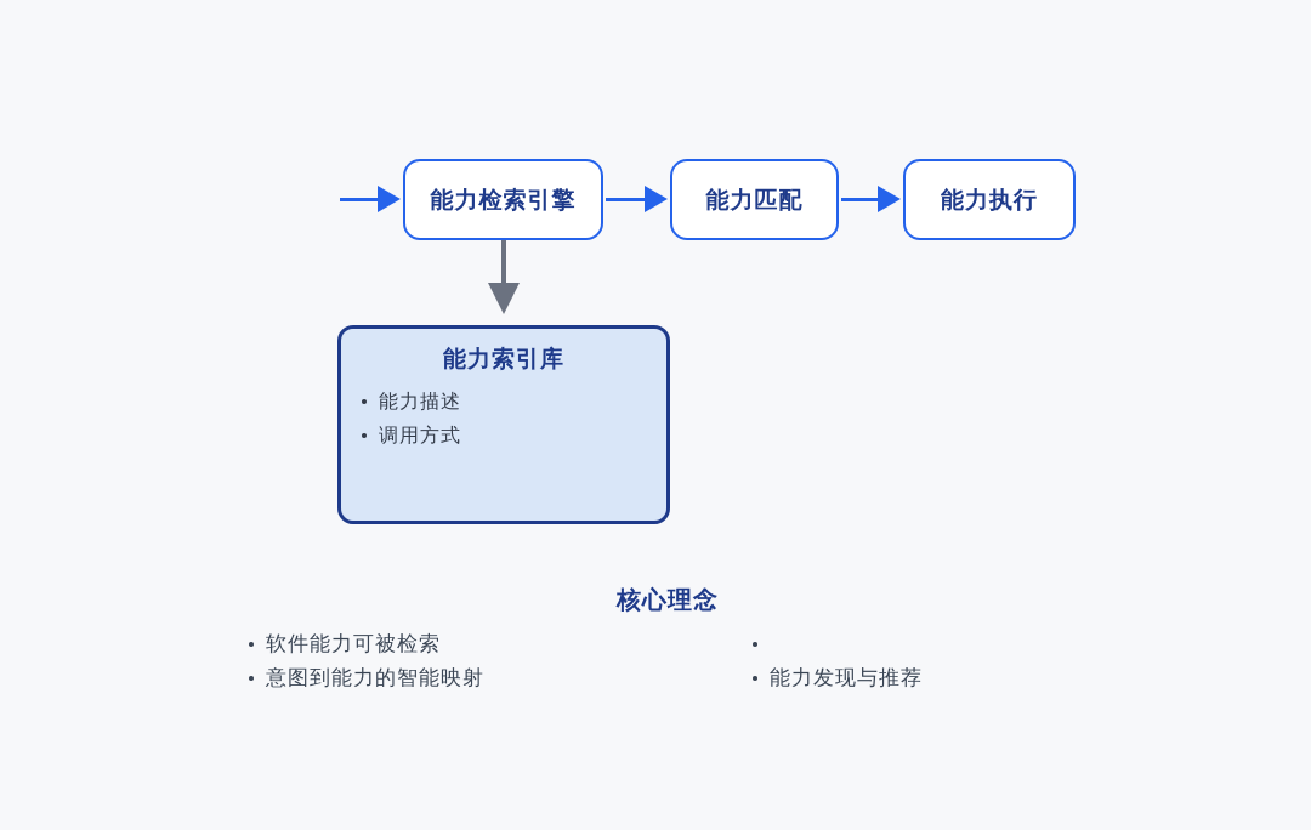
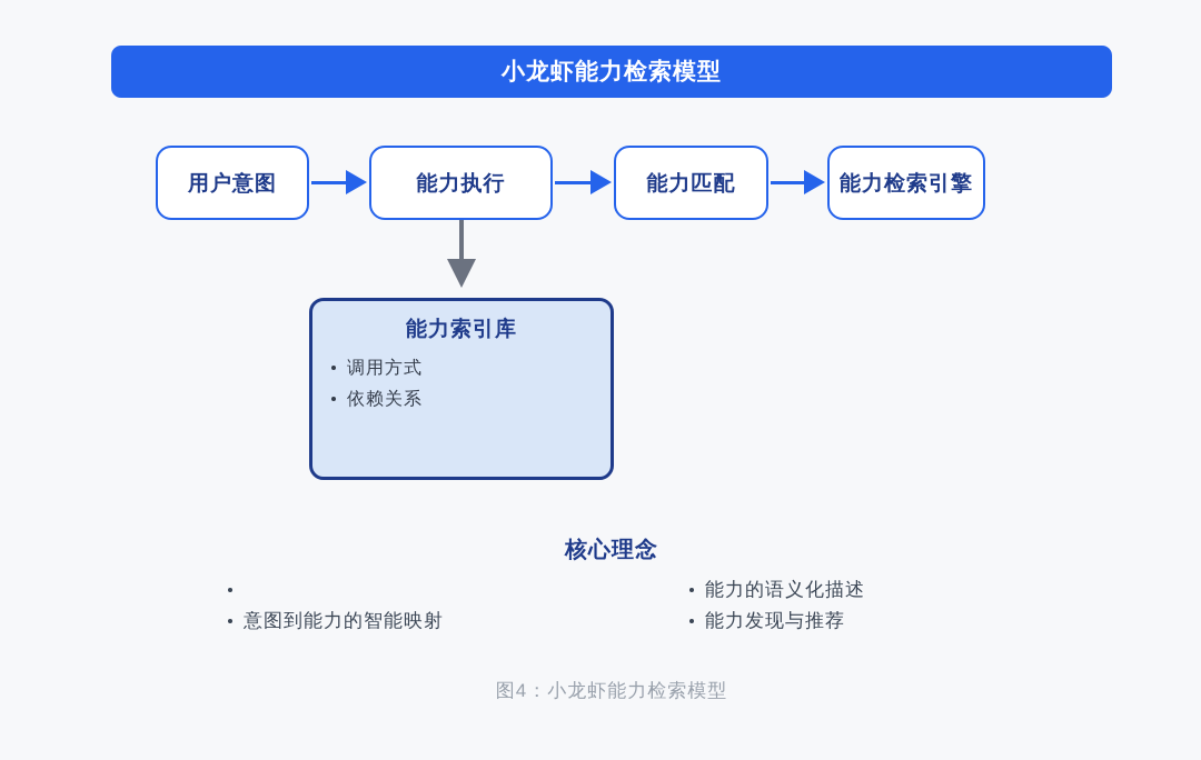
+ 小龙虾能力检索模型
+ 用户意图
- 能力检索引擎
+ 能力执行
  能力匹配
- 能力执行
+ 能力检索引擎
  能力索引库
- 能力描述
  调用方式
+ 依赖关系
  核心理念
- 软件能力可被检索
  意图到能力的智能映射
+ 能力的语义化描述
  能力发现与推荐
+ 图4：小龙虾能力检索模型
